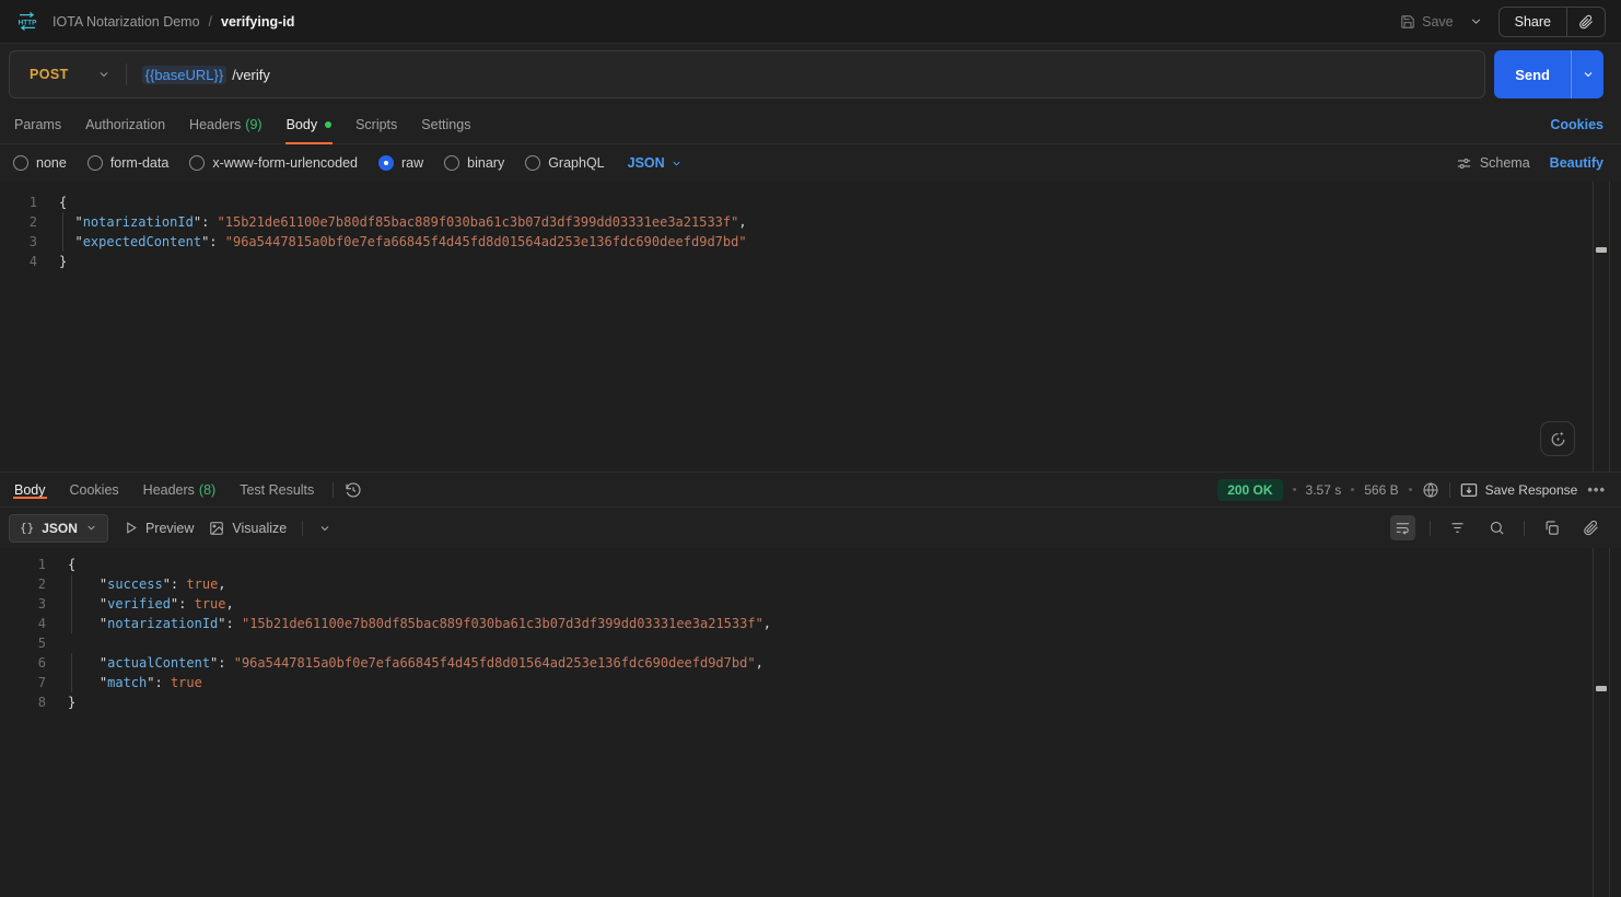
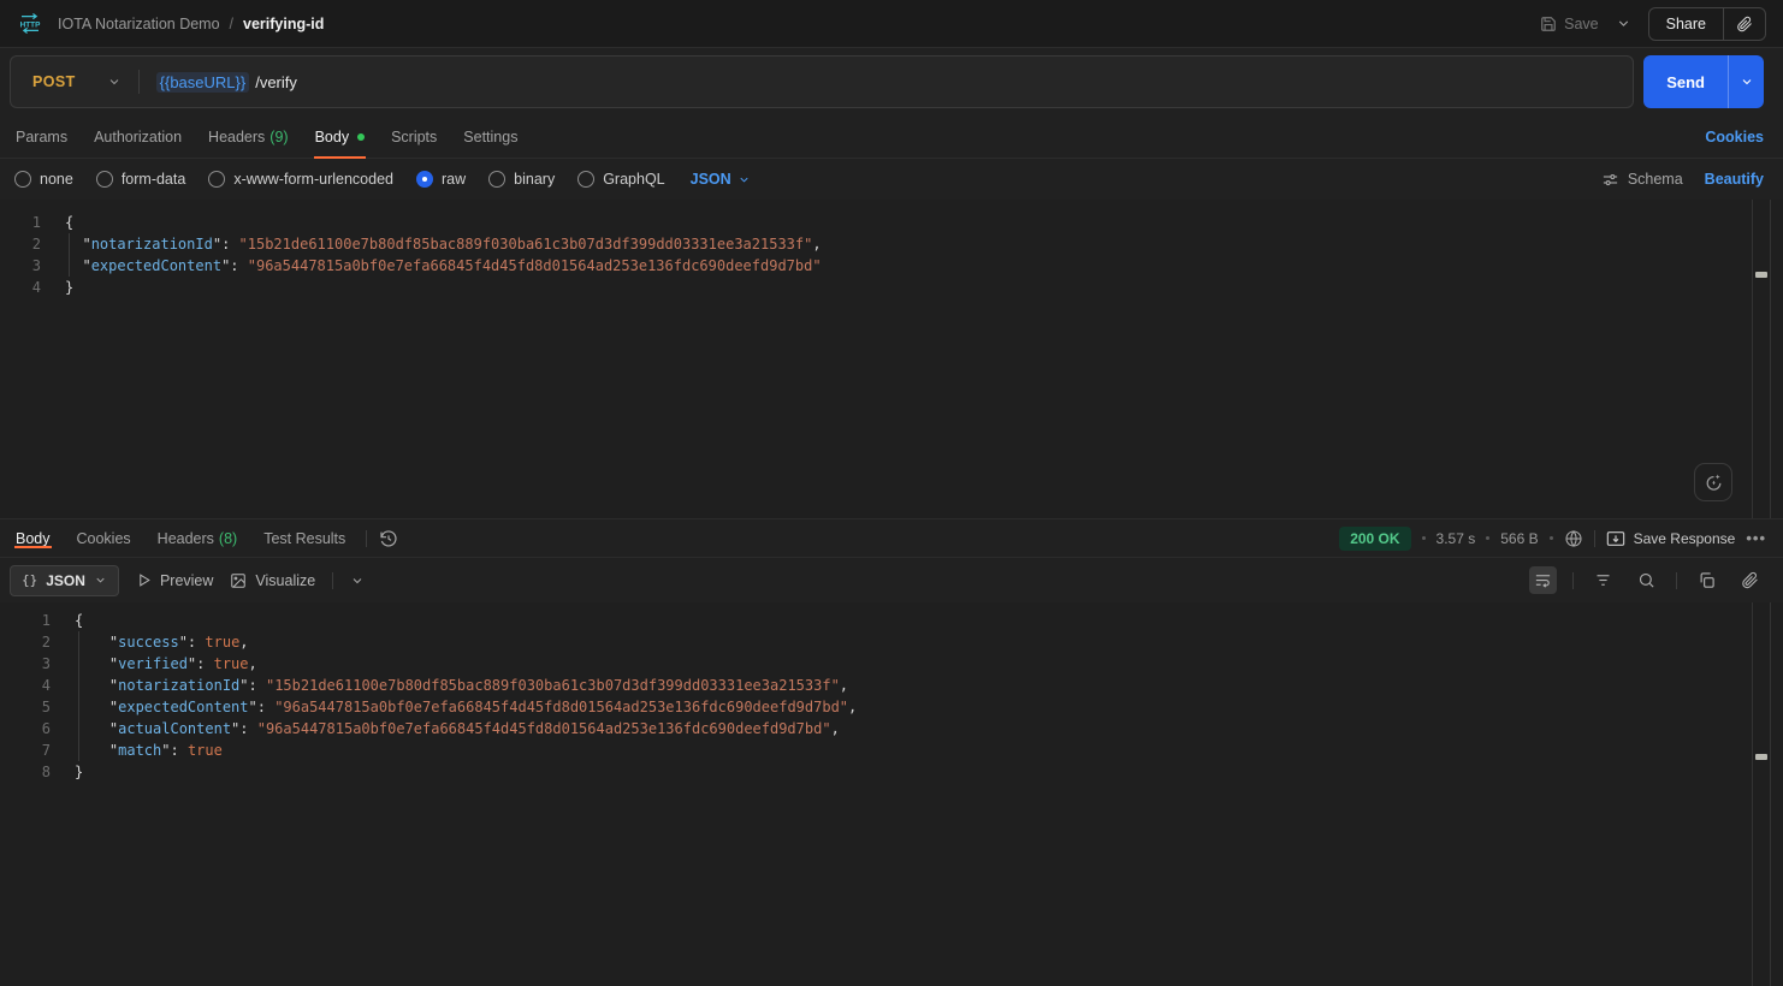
  IOTA Notarization Demo
  /
  verifying-id
  Save
  Share
  POST
  {{baseURL}}
  /verify
  Send
  Params
  Authorization
  Headers
  (9)
  Body
  Scripts
  Settings
  Cookies
  none
  form-data
  x-www-form-urlencoded
  raw
  binary
  GraphQL
  JSON
  Schema
  Beautify
  1
  {
  2
  "notarizationId": "15b21de61100e7b80df85bac889f030ba61c3b07d3df399dd03331ee3a21533f",
  3
  "expectedContent": "96a5447815a0bf0e7efa66845f4d45fd8d01564ad253e136fdc690deefd9d7bd"
  4
  }
  Body
  Cookies
  Headers
  (8)
  Test Results
  200 OK
  3.57 s
  566 B
  Save Response
  •••
  {}
  JSON
  Preview
  Visualize
  1
  {
  2
  "success": true,
  3
  "verified": true,
  4
  "notarizationId": "15b21de61100e7b80df85bac889f030ba61c3b07d3df399dd03331ee3a21533f",
  5
+ "expectedContent": "96a5447815a0bf0e7efa66845f4d45fd8d01564ad253e136fdc690deefd9d7bd",
  6
  "actualContent": "96a5447815a0bf0e7efa66845f4d45fd8d01564ad253e136fdc690deefd9d7bd",
  7
  "match": true
  8
  }
